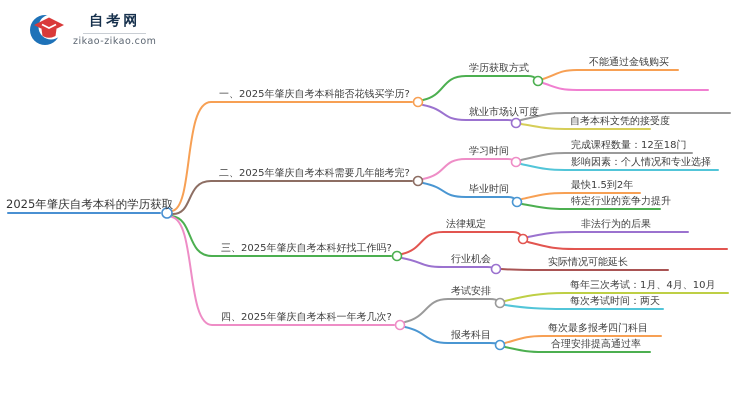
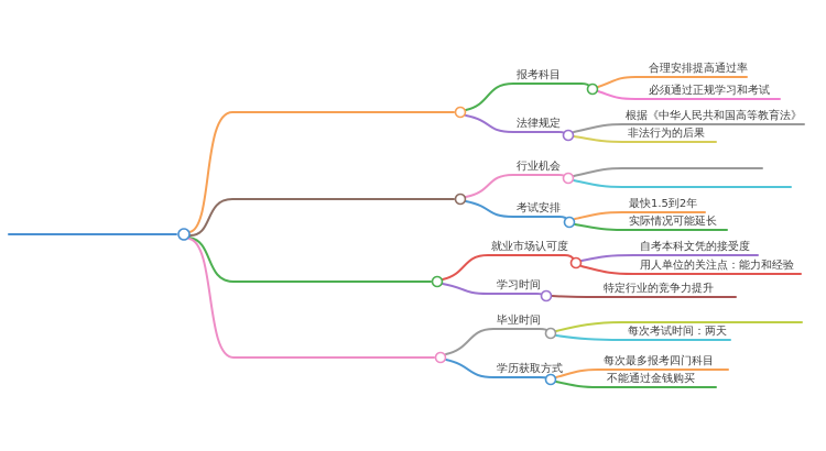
- 自考网
- zikao-zikao.com
- 2025年肇庆自考本科的学历获取
- 一、2025年肇庆自考本科能否花钱买学历?
- 二、2025年肇庆自考本科需要几年能考完?
- 三、2025年肇庆自考本科好找工作吗?
- 四、2025年肇庆自考本科一年考几次?
- 学历获取方式
+ 报考科目
- 就业市场认可度
+ 法律规定
- 学习时间
+ 行业机会
- 毕业时间
+ 考试安排
- 法律规定
+ 就业市场认可度
- 行业机会
+ 学习时间
- 考试安排
+ 毕业时间
- 报考科目
+ 学历获取方式
- 不能通过金钱购买
+ 合理安排提高通过率
+ 必须通过正规学习和考试
+ 根据《中华人民共和国高等教育法》
- 自考本科文凭的接受度
+ 非法行为的后果
- 完成课程数量：12至18门
- 影响因素：个人情况和专业选择
  最快1.5到2年
- 特定行业的竞争力提升
+ 实际情况可能延长
- 非法行为的后果
+ 自考本科文凭的接受度
+ 用人单位的关注点：能力和经验
- 实际情况可能延长
+ 特定行业的竞争力提升
- 每年三次考试：1月、4月、10月
  每次考试时间：两天
  每次最多报考四门科目
- 合理安排提高通过率
+ 不能通过金钱购买
